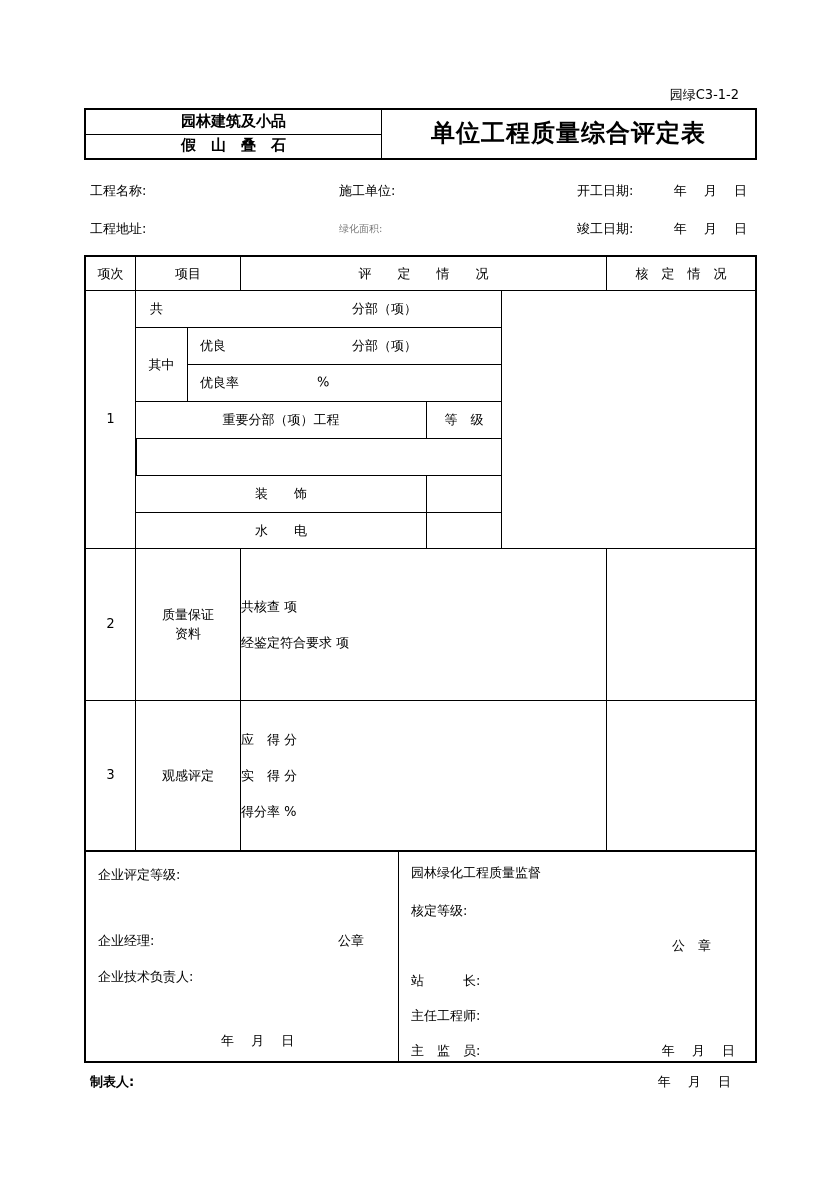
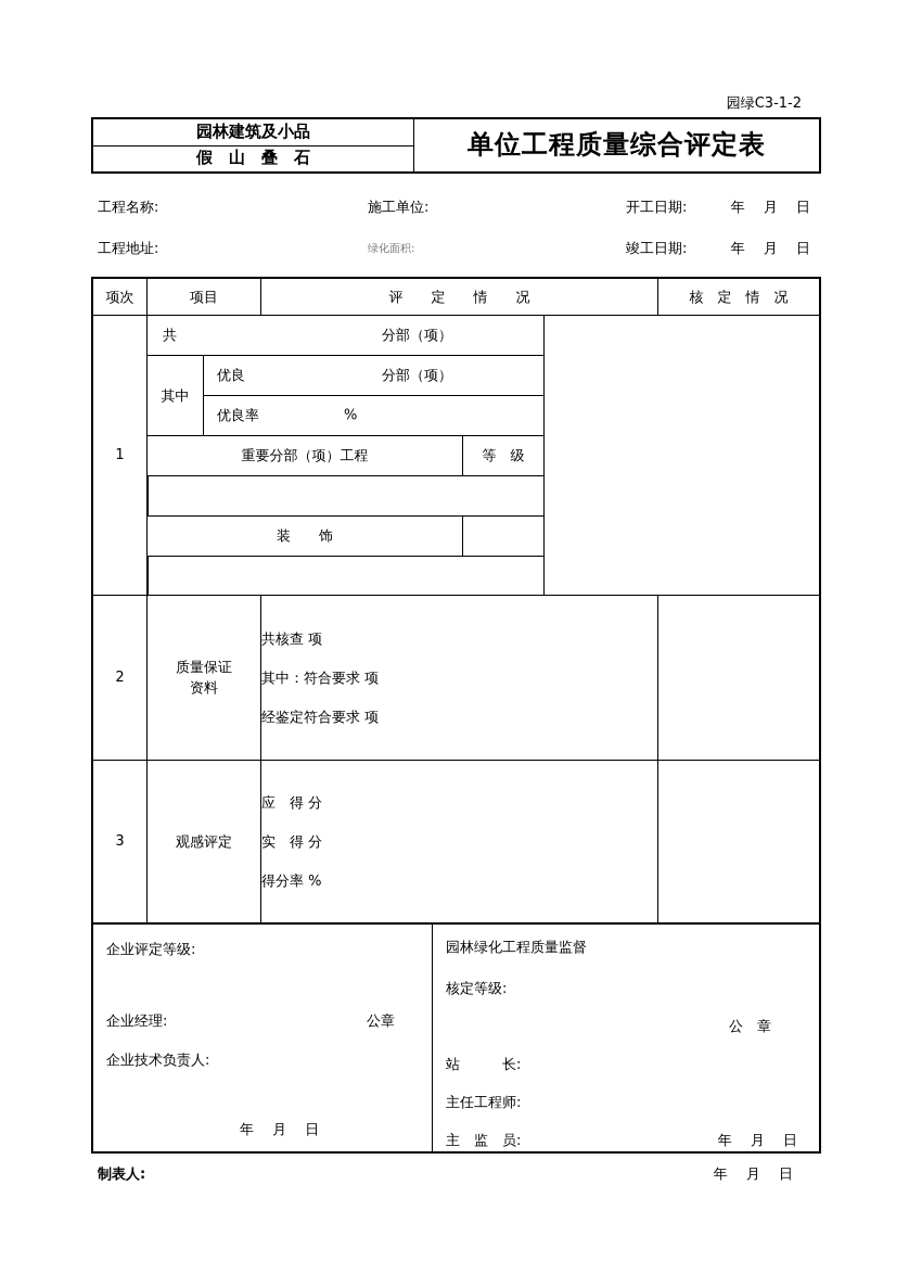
  园绿C3-1-2
  园林建筑及小品
  假 山 叠 石
  单位工程质量综合评定表
  工程名称:
  施工单位:
  开工日期:
  年 月 日
  工程地址:
  绿化面积:
  竣工日期:
  年 月 日
  项次
  项目
  评 定 情 况
  核 定 情 况
  1
  共
  分部（项）
  其中
  优良
  分部（项）
  优良率
  %
  重要分部（项）工程
  等 级
  装 饰
- 水 电
  2
  质量保证
  资料
  共核查 项
+ 其中：符合要求 项
  经鉴定符合要求 项
  3
  观感评定
  应 得 分
  实 得 分
  得分率 %
  企业评定等级:
  企业经理:
  公章
  企业技术负责人:
  年 月 日
  园林绿化工程质量监督
  核定等级:
  公 章
  站 长:
  主任工程师:
  主 监 员:
  年 月 日
  制表人:
  年 月 日
